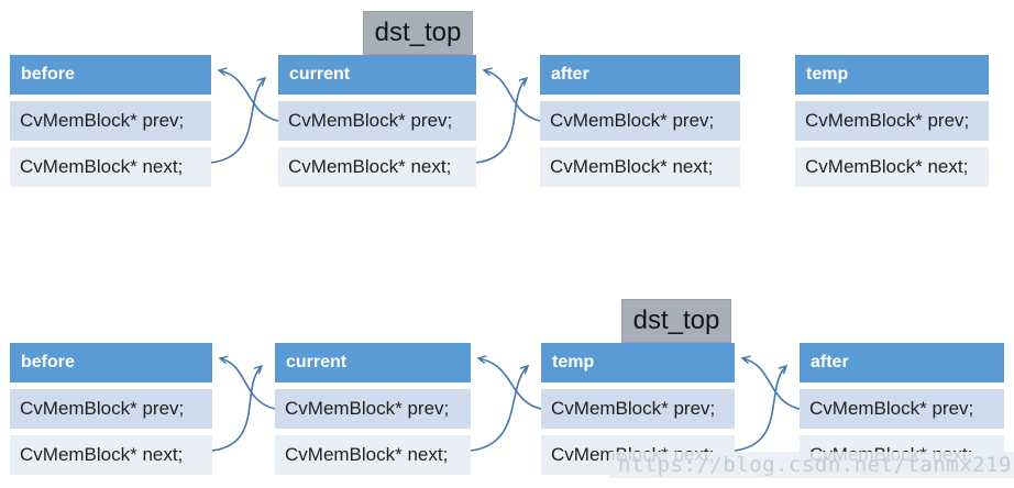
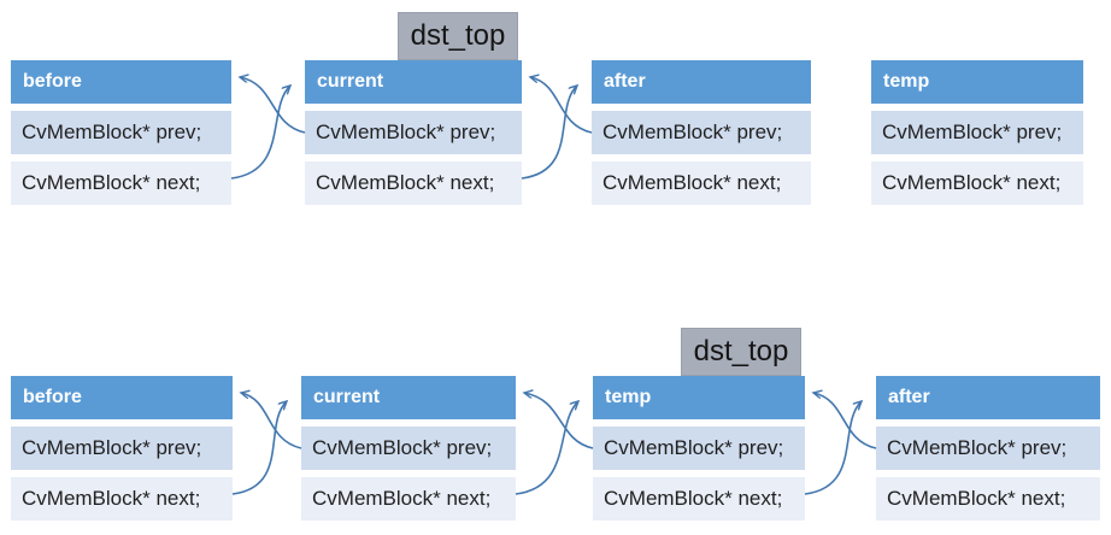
  dst_top
  before
  CvMemBlock* prev;
  CvMemBlock* next;
  current
  CvMemBlock* prev;
  CvMemBlock* next;
  after
  CvMemBlock* prev;
  CvMemBlock* next;
  temp
  CvMemBlock* prev;
  CvMemBlock* next;
  dst_top
  before
  CvMemBlock* prev;
  CvMemBlock* next;
  current
  CvMemBlock* prev;
  CvMemBlock* next;
  temp
  CvMemBlock* prev;
  CvMemBlock* next;
  after
  CvMemBlock* prev;
  CvMemBlock* next;
- https://blog.csdn.net/tanmx219
